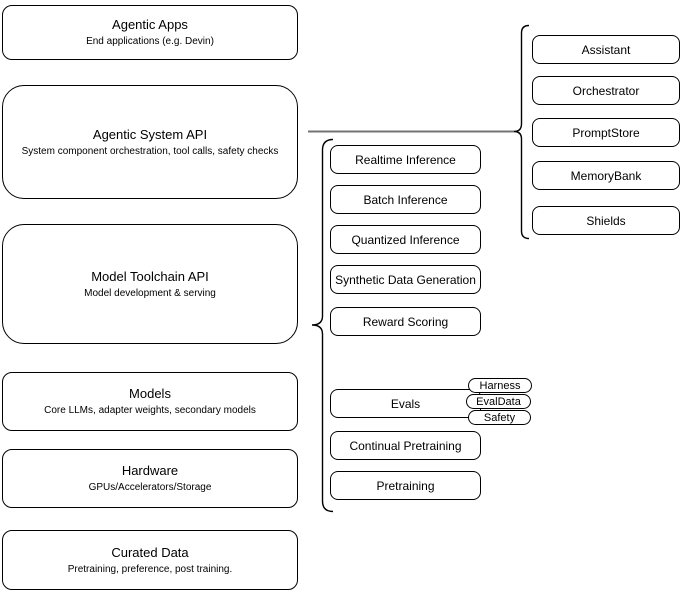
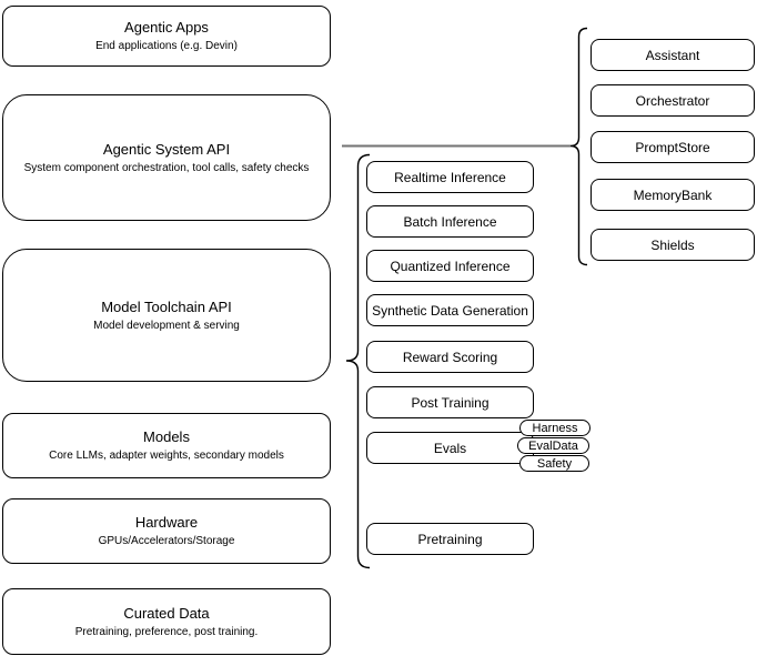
  Agentic Apps
  End applications (e.g. Devin)
  Agentic System API
  System component orchestration, tool calls, safety checks
  Model Toolchain API
  Model development & serving
  Models
  Core LLMs, adapter weights, secondary models
  Hardware
  GPUs/Accelerators/Storage
  Curated Data
  Pretraining, preference, post training.
  Realtime Inference
  Batch Inference
  Quantized Inference
  Synthetic Data Generation
  Reward Scoring
+ Post Training
  Evals
- Continual Pretraining
  Pretraining
  Harness
  EvalData
  Safety
  Assistant
  Orchestrator
  PromptStore
  MemoryBank
  Shields
